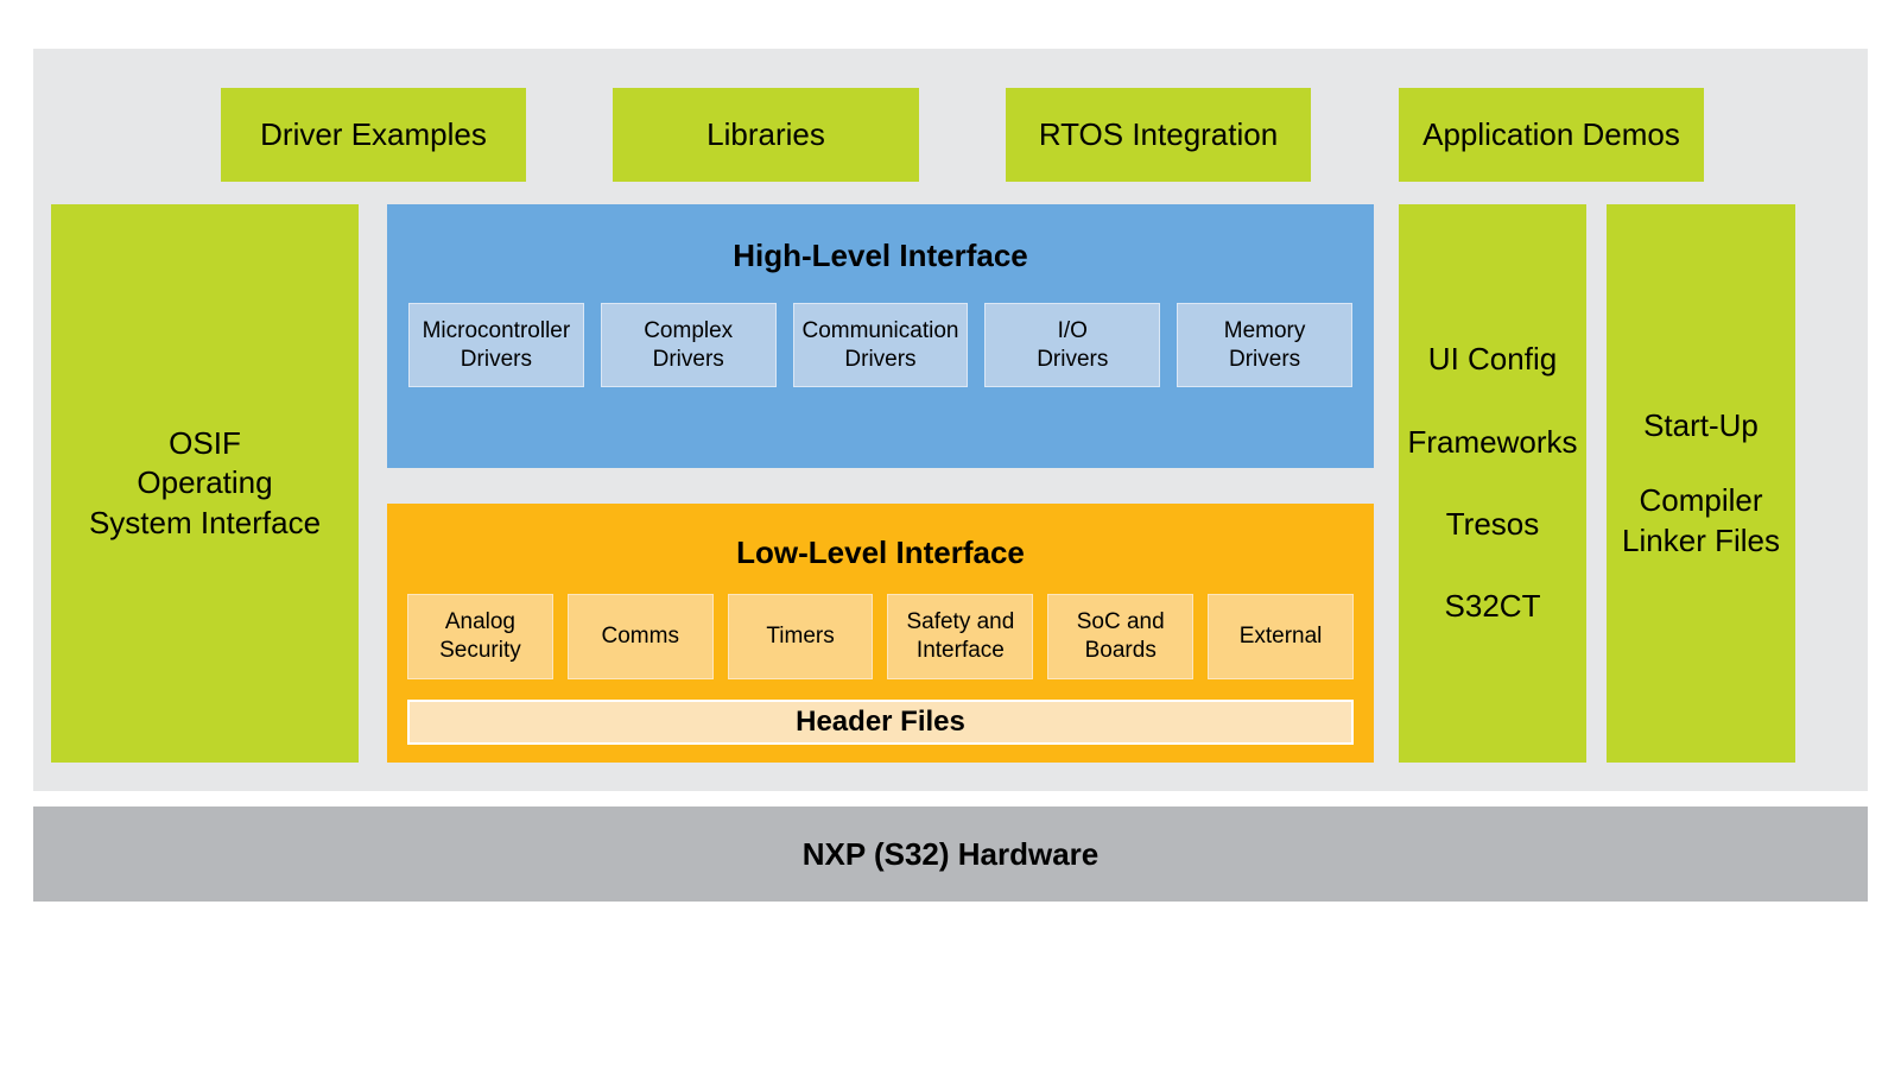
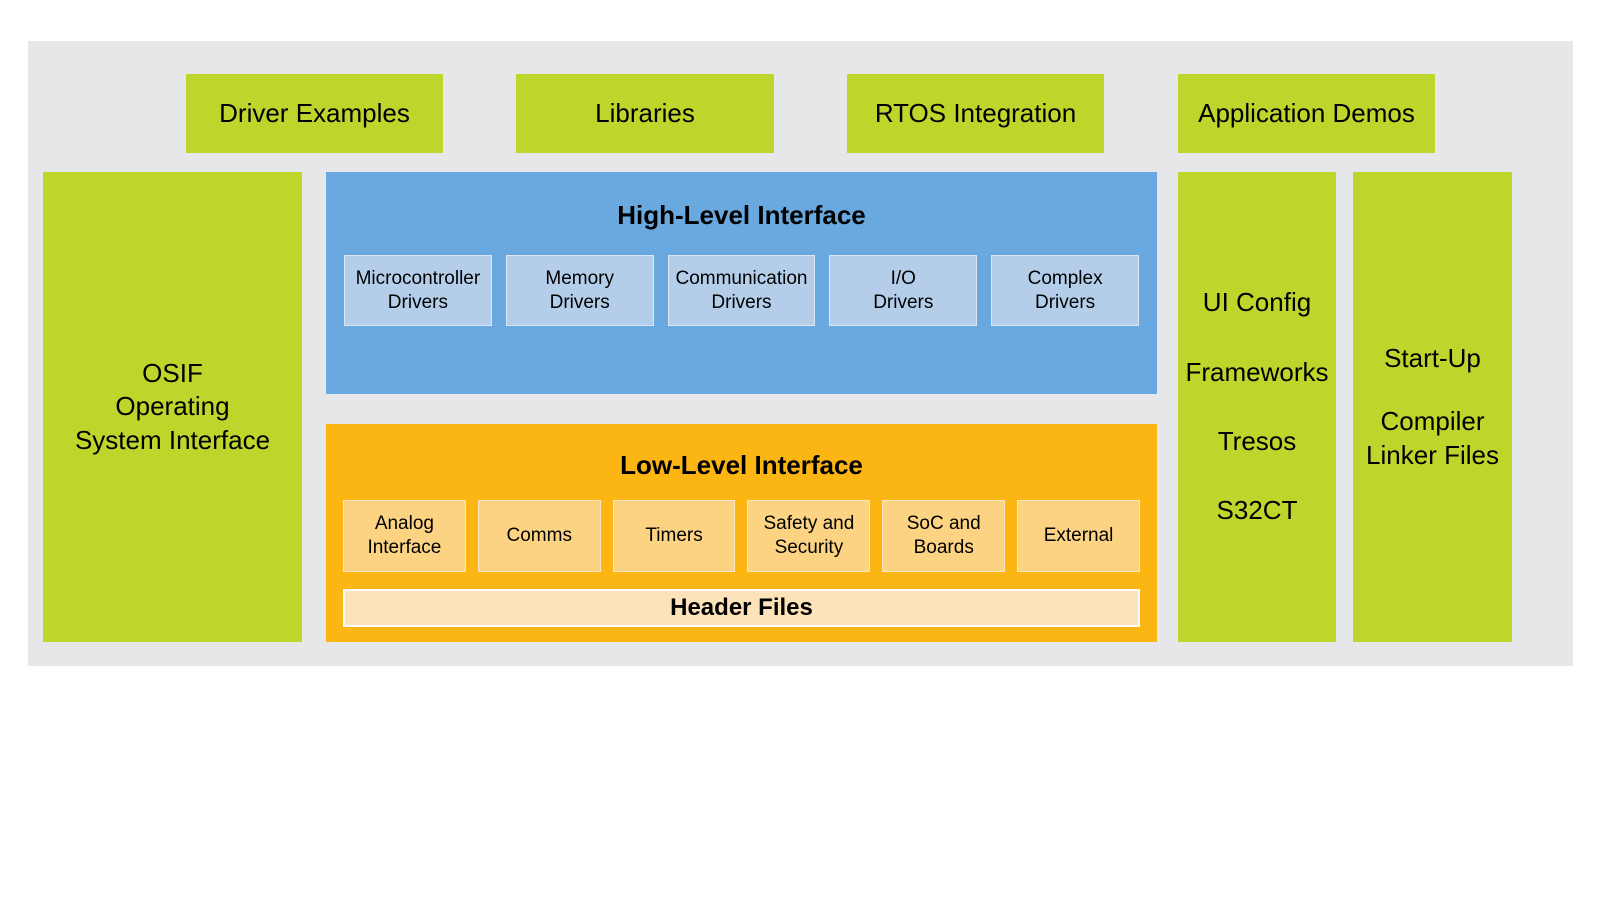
  Driver Examples
  Libraries
  RTOS Integration
  Application Demos
  OSIF
  Operating
  System Interface
  High-Level Interface
  Microcontroller
  Drivers
- Complex
+ Memory
  Drivers
  Communication
  Drivers
  I/O
  Drivers
- Memory
+ Complex
  Drivers
  Low-Level Interface
  Analog
- Security
+ Interface
  Comms
  Timers
  Safety and
- Interface
+ Security
  SoC and
  Boards
  External
  Header Files
  UI Config
  Frameworks
  Tresos
  S32CT
  Start-Up
  Compiler
  Linker Files
- NXP (S32) Hardware
